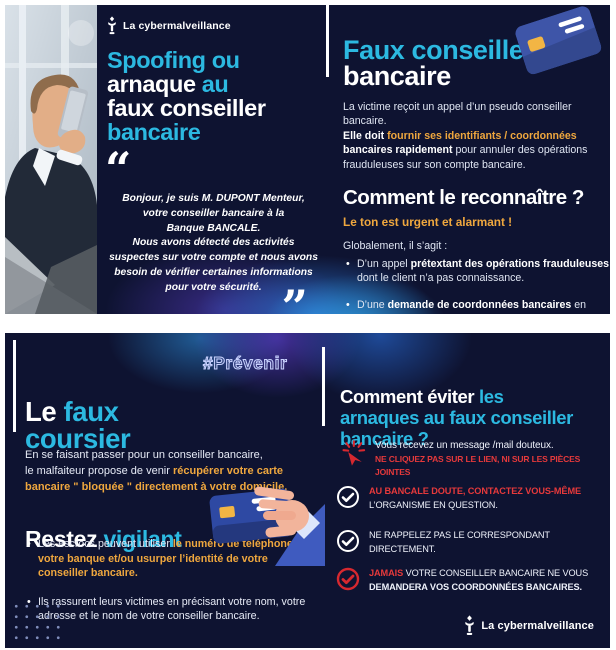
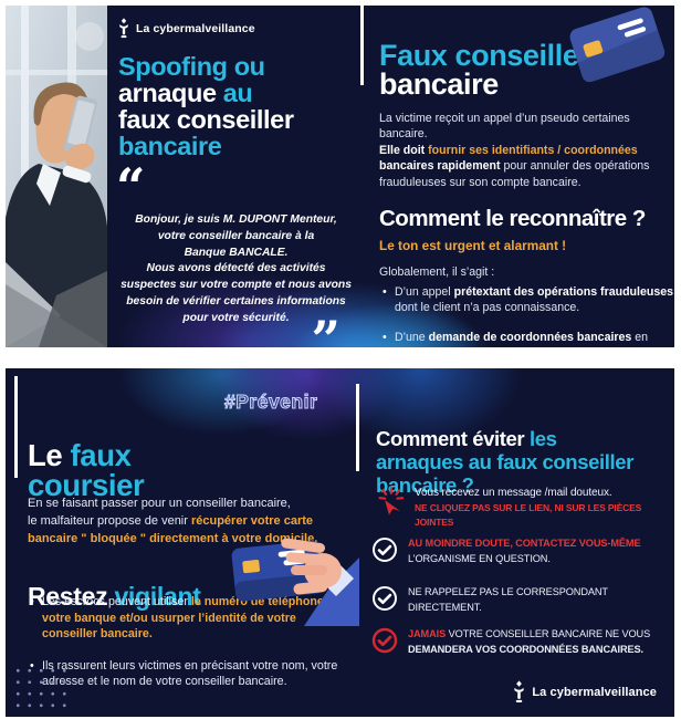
  La cybermalveillance
  Spoofing ou
  arnaque au
  faux conseiller
  bancaire
  “
  Bonjour, je suis M. DUPONT Menteur,
  votre conseiller bancaire à la
  Banque BANCALE.
  Nous avons détecté des activités
  suspectes sur votre compte et nous avons
  besoin de vérifier certaines informations
  pour votre sécurité.
  ”
  Faux conseille
  bancaire
- La victime reçoit un appel d’un pseudo conseiller bancaire.
+ La victime reçoit un appel d’un pseudo certaines bancaire.
  Elle doit fournir ses identifiants / coordonnées bancaires rapidement pour annuler des opérations frauduleuses sur son compte bancaire.
  Comment le reconnaître ?
  Le ton est urgent et alarmant !
  Globalement, il s’agit :
  D’un appel prétextant des opérations frauduleuses dont le client n’a pas connaissance.
  #Prévenir
  Le faux
  coursier
  En se faisant passer pour un conseiller bancaire,
  le malfaiteur propose de venir récupérer votre carte bancaire " bloquée " directement à votre domicile.
  Restez vigilant
  Les escrocs peuvent utiliser le numéro de téléphon votre banque et/ou usurper l’identité de votre conseiller bancaire.
  surent leurs victimes en précisant votre nom, votre se et le nom de votre conseiller bancaire.
  Comment éviter les
  arnaques au faux conseiller
  bancaire ?
  Vous recevez un message /mail douteux.
  NE CLIQUEZ PAS SUR LE LIEN, NI SUR LES PIÈCES JOINTES
- AU BANCALE DOUTE, CONTACTEZ VOUS-MÊME
+ AU MOINDRE DOUTE, CONTACTEZ VOUS-MÊME
  L’ORGANISME EN QUESTION.
  NE RAPPELEZ PAS LE CORRESPONDANT DIRECTEMENT.
  JAMAIS VOTRE CONSEILLER BANCAIRE NE VOUS DEMANDERA VOS COORDONNÉES BANCAIRES.
  La cybermalveillance
